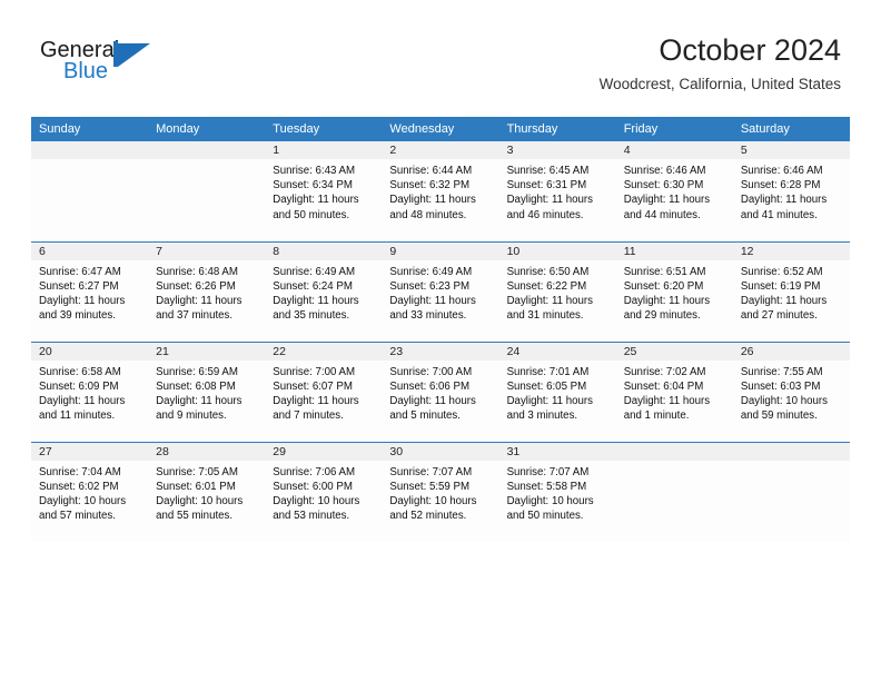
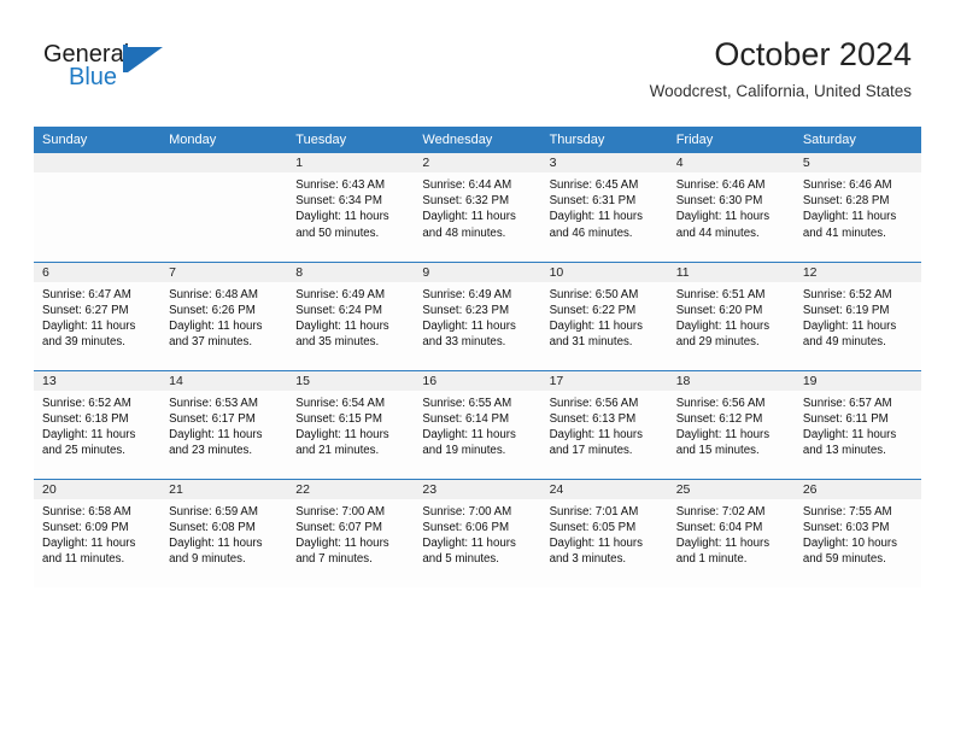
  Genera
  Blue
  October 2024
  Woodcrest, California, United States
  Sunday	Monday	Tuesday	Wednesday	Thursday	Friday	Saturday
  		1Sunrise: 6:43 AMSunset: 6:34 PMDaylight: 11 hoursand 50 minutes.	2Sunrise: 6:44 AMSunset: 6:32 PMDaylight: 11 hoursand 48 minutes.	3Sunrise: 6:45 AMSunset: 6:31 PMDaylight: 11 hoursand 46 minutes.	4Sunrise: 6:46 AMSunset: 6:30 PMDaylight: 11 hoursand 44 minutes.	5Sunrise: 6:46 AMSunset: 6:28 PMDaylight: 11 hoursand 41 minutes.
- 6Sunrise: 6:47 AMSunset: 6:27 PMDaylight: 11 hoursand 39 minutes.	7Sunrise: 6:48 AMSunset: 6:26 PMDaylight: 11 hoursand 37 minutes.	8Sunrise: 6:49 AMSunset: 6:24 PMDaylight: 11 hoursand 35 minutes.	9Sunrise: 6:49 AMSunset: 6:23 PMDaylight: 11 hoursand 33 minutes.	10Sunrise: 6:50 AMSunset: 6:22 PMDaylight: 11 hoursand 31 minutes.	11Sunrise: 6:51 AMSunset: 6:20 PMDaylight: 11 hoursand 29 minutes.	12Sunrise: 6:52 AMSunset: 6:19 PMDaylight: 11 hoursand 27 minutes.
+ 6Sunrise: 6:47 AMSunset: 6:27 PMDaylight: 11 hoursand 39 minutes.	7Sunrise: 6:48 AMSunset: 6:26 PMDaylight: 11 hoursand 37 minutes.	8Sunrise: 6:49 AMSunset: 6:24 PMDaylight: 11 hoursand 35 minutes.	9Sunrise: 6:49 AMSunset: 6:23 PMDaylight: 11 hoursand 33 minutes.	10Sunrise: 6:50 AMSunset: 6:22 PMDaylight: 11 hoursand 31 minutes.	11Sunrise: 6:51 AMSunset: 6:20 PMDaylight: 11 hoursand 29 minutes.	12Sunrise: 6:52 AMSunset: 6:19 PMDaylight: 11 hoursand 49 minutes.
+ 13Sunrise: 6:52 AMSunset: 6:18 PMDaylight: 11 hoursand 25 minutes.	14Sunrise: 6:53 AMSunset: 6:17 PMDaylight: 11 hoursand 23 minutes.	15Sunrise: 6:54 AMSunset: 6:15 PMDaylight: 11 hoursand 21 minutes.	16Sunrise: 6:55 AMSunset: 6:14 PMDaylight: 11 hoursand 19 minutes.	17Sunrise: 6:56 AMSunset: 6:13 PMDaylight: 11 hoursand 17 minutes.	18Sunrise: 6:56 AMSunset: 6:12 PMDaylight: 11 hoursand 15 minutes.	19Sunrise: 6:57 AMSunset: 6:11 PMDaylight: 11 hoursand 13 minutes.
  20Sunrise: 6:58 AMSunset: 6:09 PMDaylight: 11 hoursand 11 minutes.	21Sunrise: 6:59 AMSunset: 6:08 PMDaylight: 11 hoursand 9 minutes.	22Sunrise: 7:00 AMSunset: 6:07 PMDaylight: 11 hoursand 7 minutes.	23Sunrise: 7:00 AMSunset: 6:06 PMDaylight: 11 hoursand 5 minutes.	24Sunrise: 7:01 AMSunset: 6:05 PMDaylight: 11 hoursand 3 minutes.	25Sunrise: 7:02 AMSunset: 6:04 PMDaylight: 11 hoursand 1 minute.	26Sunrise: 7:55 AMSunset: 6:03 PMDaylight: 10 hoursand 59 minutes.
- 27Sunrise: 7:04 AMSunset: 6:02 PMDaylight: 10 hoursand 57 minutes.	28Sunrise: 7:05 AMSunset: 6:01 PMDaylight: 10 hoursand 55 minutes.	29Sunrise: 7:06 AMSunset: 6:00 PMDaylight: 10 hoursand 53 minutes.	30Sunrise: 7:07 AMSunset: 5:59 PMDaylight: 10 hoursand 52 minutes.	31Sunrise: 7:07 AMSunset: 5:58 PMDaylight: 10 hoursand 50 minutes.
